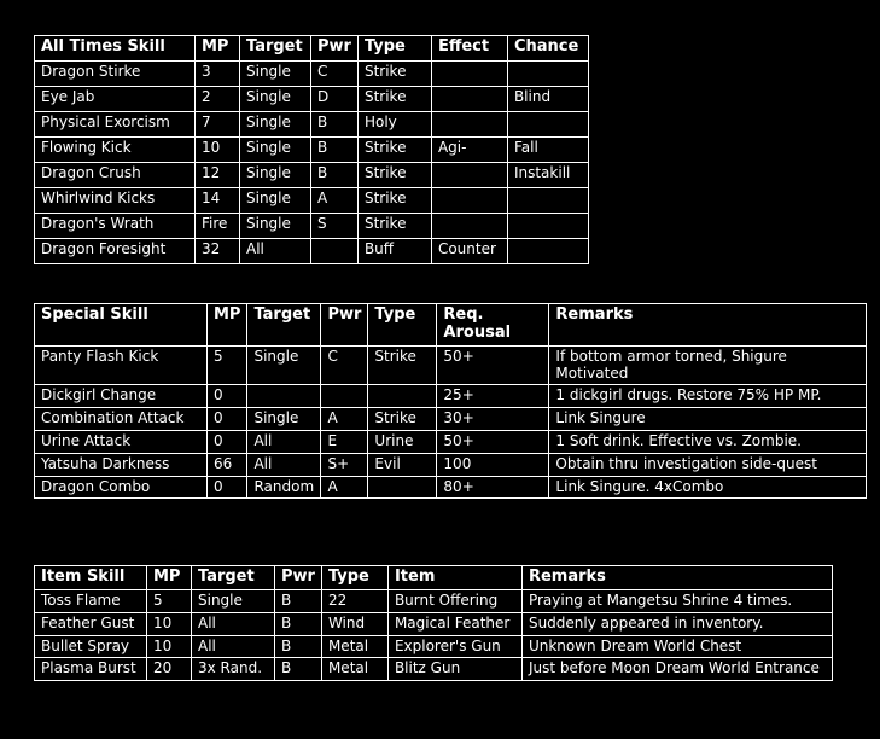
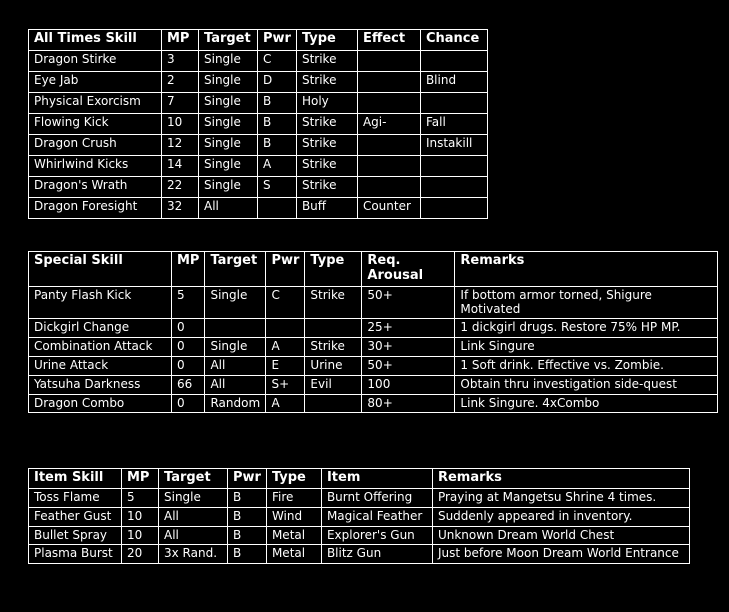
  All Times Skill	MP	Target	Pwr	Type	Effect	Chance
  Dragon Stirke	3	Single	C	Strike
  Eye Jab	2	Single	D	Strike		Blind
  Physical Exorcism	7	Single	B	Holy
  Flowing Kick	10	Single	B	Strike	Agi-	Fall
  Dragon Crush	12	Single	B	Strike		Instakill
  Whirlwind Kicks	14	Single	A	Strike
- Dragon's Wrath	Fire	Single	S	Strike
+ Dragon's Wrath	22	Single	S	Strike
  Dragon Foresight	32	All		Buff	Counter
  Special Skill	MP	Target	Pwr	Type	Req. Arousal	Remarks
  Panty Flash Kick	5	Single	C	Strike	50+	If bottom armor torned, Shigure Motivated
  Dickgirl Change	0				25+	1 dickgirl drugs. Restore 75% HP MP.
  Combination Attack	0	Single	A	Strike	30+	Link Singure
  Urine Attack	0	All	E	Urine	50+	1 Soft drink. Effective vs. Zombie.
  Yatsuha Darkness	66	All	S+	Evil	100	Obtain thru investigation side-quest
  Dragon Combo	0	Random	A		80+	Link Singure. 4xCombo
  Item Skill	MP	Target	Pwr	Type	Item	Remarks
- Toss Flame	5	Single	B	22	Burnt Offering	Praying at Mangetsu Shrine 4 times.
+ Toss Flame	5	Single	B	Fire	Burnt Offering	Praying at Mangetsu Shrine 4 times.
  Feather Gust	10	All	B	Wind	Magical Feather	Suddenly appeared in inventory.
  Bullet Spray	10	All	B	Metal	Explorer's Gun	Unknown Dream World Chest
  Plasma Burst	20	3x Rand.	B	Metal	Blitz Gun	Just before Moon Dream World Entrance
